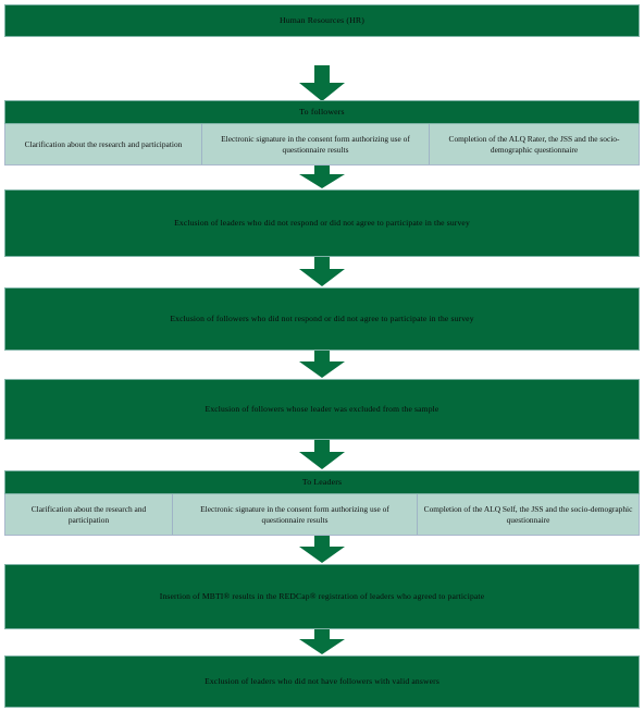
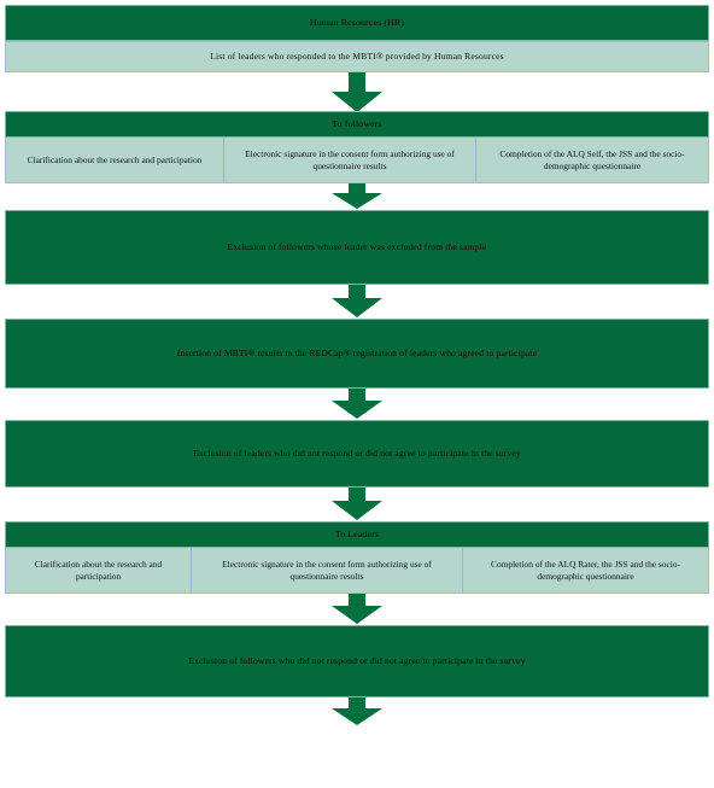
  Human Resources (HR)
+ List of leaders who responded to the MBTI® provided by Human Resources
  To followers
  Clarification about the research and participation
  Electronic signature in the consent form authorizing use of questionnaire results
- Completion of the ALQ Rater, the JSS and the socio-demographic questionnaire
+ Completion of the ALQ Self, the JSS and the socio-demographic questionnaire
- Exclusion of leaders who did not respond or did not agree to participate in the survey
+ Exclusion of followers whose leader was excluded from the sample
- Exclusion of followers who did not respond or did not agree to participate in the survey
+ Insertion of MBTI® results in the REDCap® registration of leaders who agreed to participate
- Exclusion of followers whose leader was excluded from the sample
+ Exclusion of leaders who did not respond or did not agree to participate in the survey
  To Leaders
  Clarification about the research and participation
  Electronic signature in the consent form authorizing use of questionnaire results
- Completion of the ALQ Self, the JSS and the socio-demographic questionnaire
+ Completion of the ALQ Rater, the JSS and the socio-demographic questionnaire
- Insertion of MBTI® results in the REDCap® registration of leaders who agreed to participate
+ Exclusion of followers who did not respond or did not agree to participate in the survey
- Exclusion of leaders who did not have followers with valid answers
